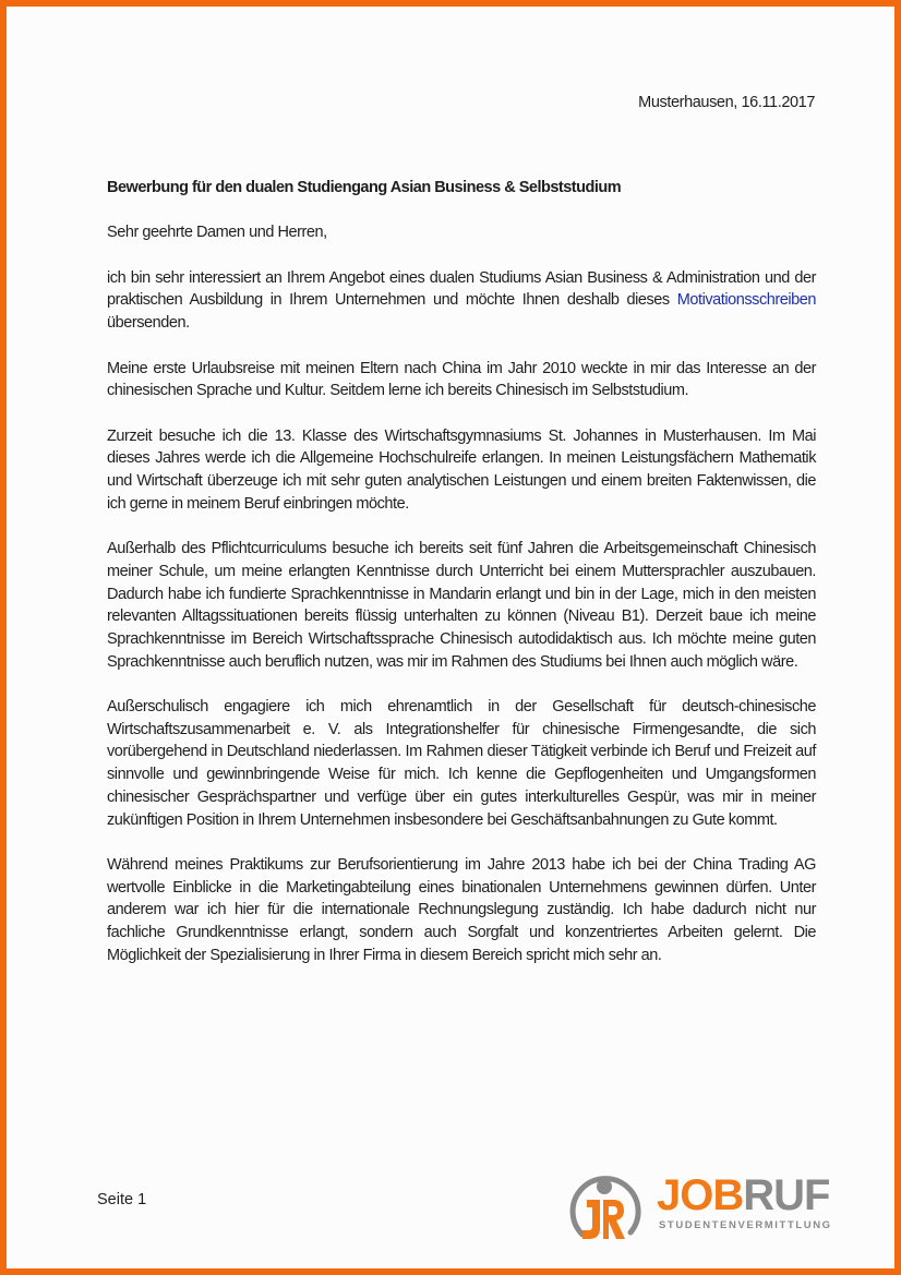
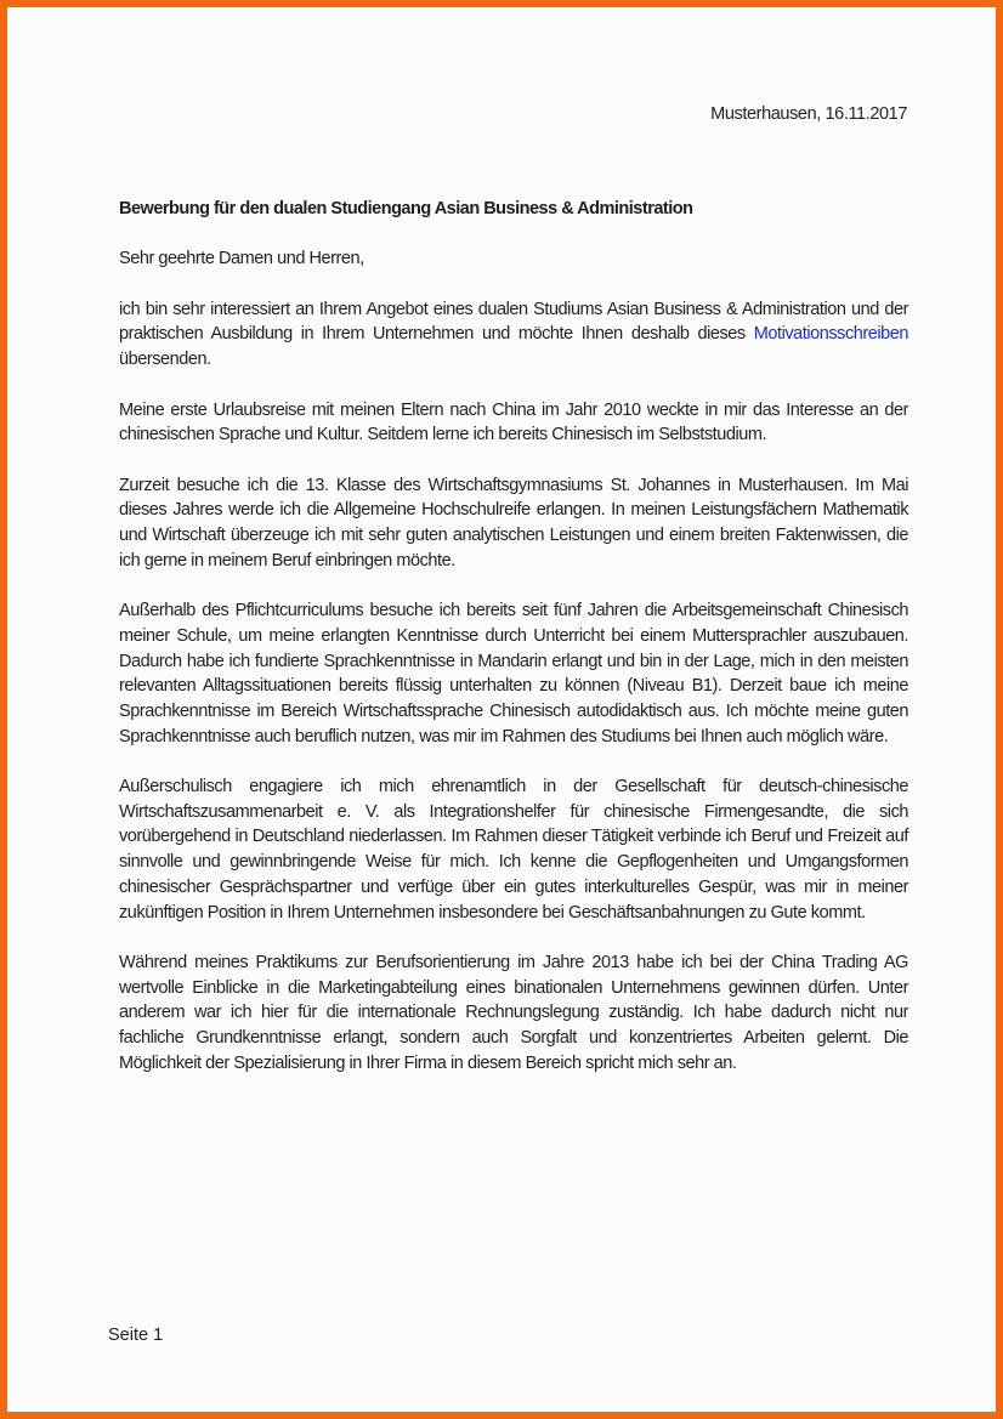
  Musterhausen, 16.11.2017
- Bewerbung für den dualen Studiengang Asian Business & Selbststudium
+ Bewerbung für den dualen Studiengang Asian Business & Administration
  Sehr geehrte Damen und Herren,
  ich bin sehr interessiert an Ihrem Angebot eines dualen Studiums Asian Business & Administration und der praktischen Ausbildung in Ihrem Unternehmen und möchte Ihnen deshalb dieses Motivationsschreiben übersenden.
  Meine erste Urlaubsreise mit meinen Eltern nach China im Jahr 2010 weckte in mir das Interesse an der chinesischen Sprache und Kultur. Seitdem lerne ich bereits Chinesisch im Selbststudium.
  Zurzeit besuche ich die 13. Klasse des Wirtschaftsgymnasiums St. Johannes in Musterhausen. Im Mai dieses Jahres werde ich die Allgemeine Hochschulreife erlangen. In meinen Leistungsfächern Mathematik und Wirtschaft überzeuge ich mit sehr guten analytischen Leistungen und einem breiten Faktenwissen, die ich gerne in meinem Beruf einbringen möchte.
  Außerhalb des Pflichtcurriculums besuche ich bereits seit fünf Jahren die Arbeitsgemeinschaft Chinesisch meiner Schule, um meine erlangten Kenntnisse durch Unterricht bei einem Muttersprachler auszubauen. Dadurch habe ich fundierte Sprachkenntnisse in Mandarin erlangt und bin in der Lage, mich in den meisten relevanten Alltagssituationen bereits flüssig unterhalten zu können (Niveau B1). Derzeit baue ich meine Sprachkenntnisse im Bereich Wirtschaftssprache Chinesisch autodidaktisch aus. Ich möchte meine guten Sprachkenntnisse auch beruflich nutzen, was mir im Rahmen des Studiums bei Ihnen auch möglich wäre.
  Außerschulisch engagiere ich mich ehrenamtlich in der Gesellschaft für deutsch-chinesische Wirtschaftszusammenarbeit e. V. als Integrationshelfer für chinesische Firmengesandte, die sich vorübergehend in Deutschland niederlassen. Im Rahmen dieser Tätigkeit verbinde ich Beruf und Freizeit auf sinnvolle und gewinnbringende Weise für mich. Ich kenne die Gepflogenheiten und Umgangsformen chinesischer Gesprächspartner und verfüge über ein gutes interkulturelles Gespür, was mir in meiner zukünftigen Position in Ihrem Unternehmen insbesondere bei Geschäftsanbahnungen zu Gute kommt.
  Während meines Praktikums zur Berufsorientierung im Jahre 2013 habe ich bei der China Trading AG wertvolle Einblicke in die Marketingabteilung eines binationalen Unternehmens gewinnen dürfen. Unter anderem war ich hier für die internationale Rechnungslegung zuständig. Ich habe dadurch nicht nur fachliche Grundkenntnisse erlangt, sondern auch Sorgfalt und konzentriertes Arbeiten gelernt. Die Möglichkeit der Spezialisierung in Ihrer Firma in diesem Bereich spricht mich sehr an.
  Seite 1
- JOBRUF
- STUDENTENVERMITTLUNG
